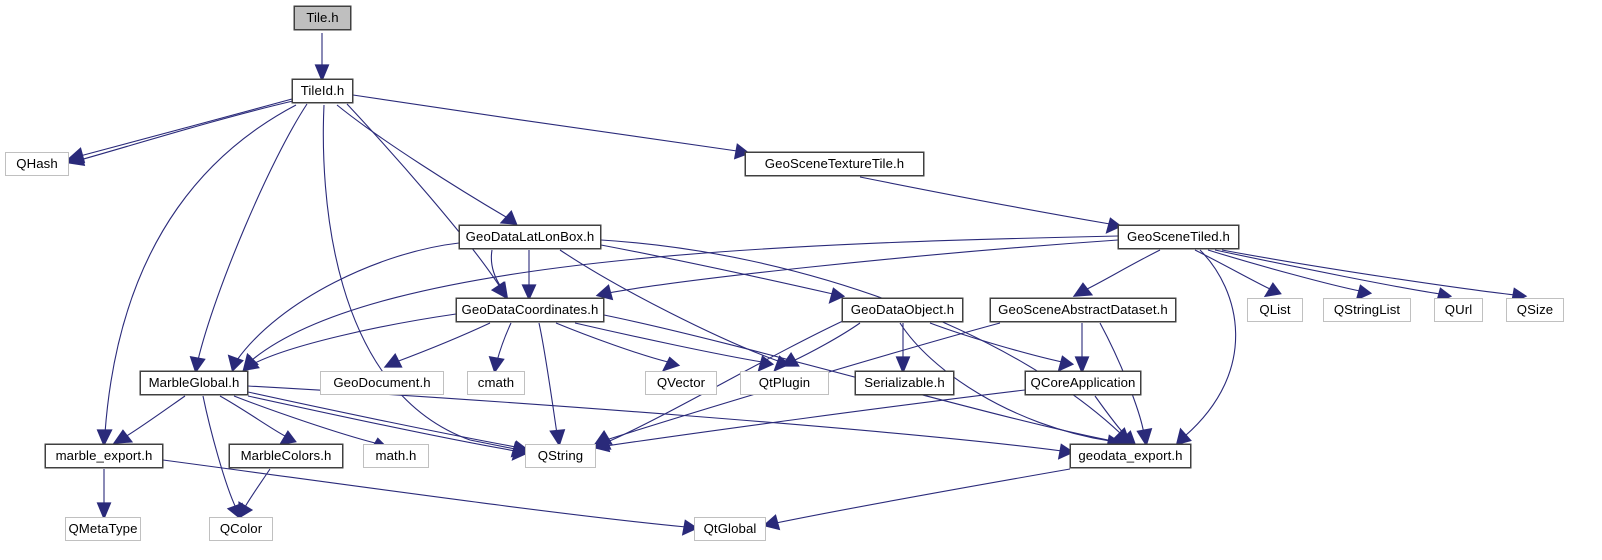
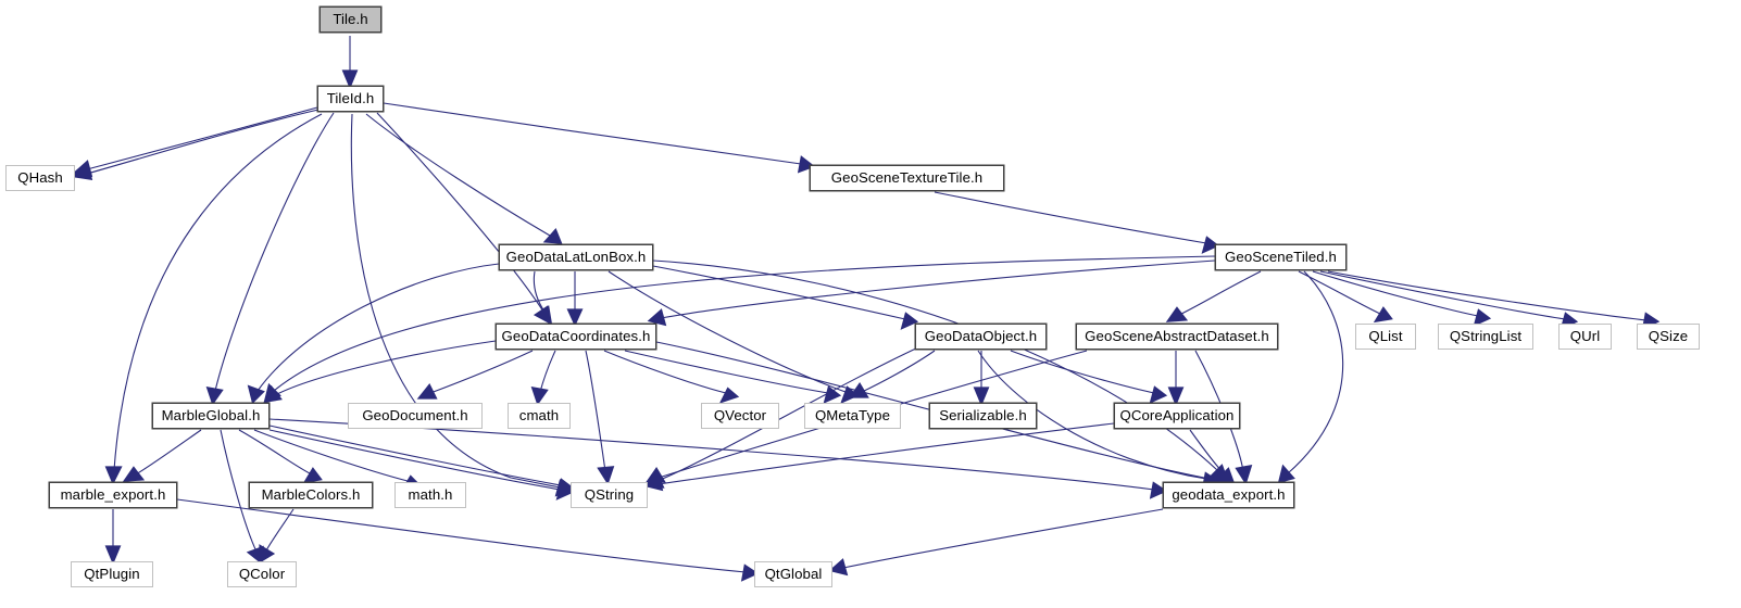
  Tile.h
  TileId.h
  QHash
  GeoSceneTextureTile.h
  GeoDataLatLonBox.h
  GeoSceneTiled.h
  GeoDataCoordinates.h
  GeoDataObject.h
  GeoSceneAbstractDataset.h
  QList
  QStringList
  QUrl
  QSize
  MarbleGlobal.h
  GeoDocument.h
  cmath
  QVector
- QtPlugin
+ QMetaType
  Serializable.h
  QCoreApplication
  marble_export.h
  MarbleColors.h
  math.h
  QString
  geodata_export.h
- QMetaType
+ QtPlugin
  QColor
  QtGlobal
